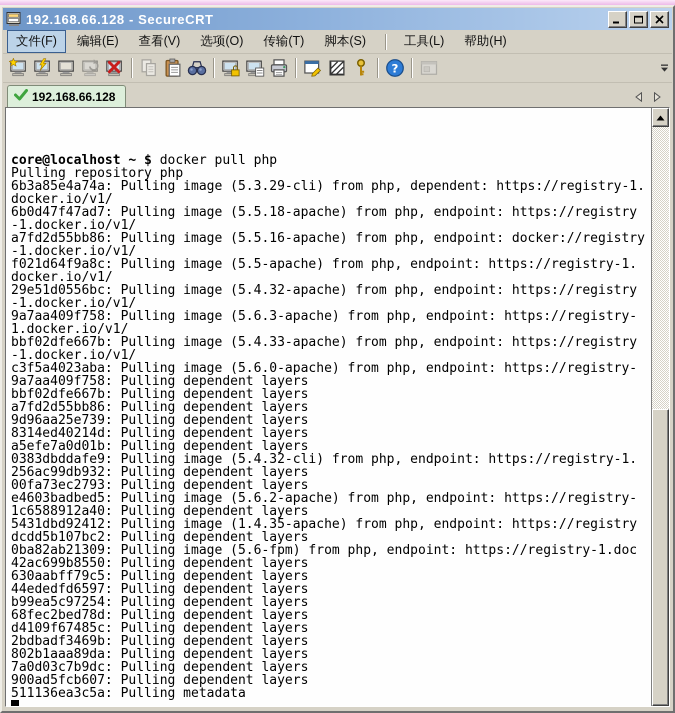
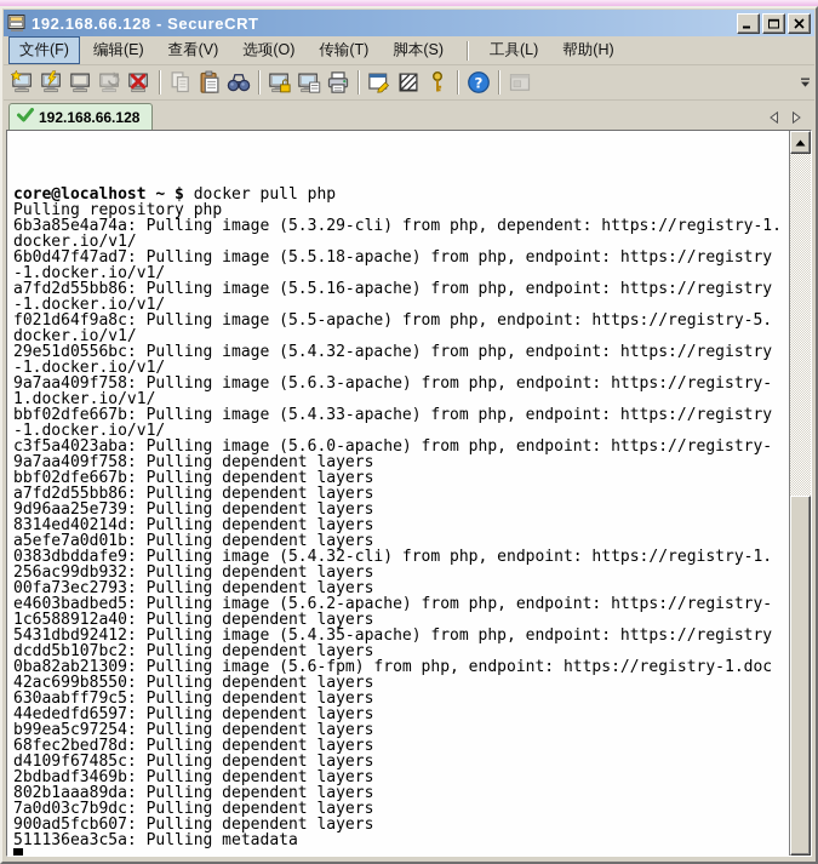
  192.168.66.128 - SecureCRT
  文件(F)
  编辑(E)
  查看(V)
  选项(O)
  传输(T)
  脚本(S)
  工具(L)
  帮助(H)
  ?
  192.168.66.128
  core@localhost ~ $ docker pull php
  Pulling repository php
  6b3a85e4a74a: Pulling image (5.3.29-cli) from php, dependent: https://registry-1.
  docker.io/v1/
  6b0d47f47ad7: Pulling image (5.5.18-apache) from php, endpoint: https://registry
  -1.docker.io/v1/
- a7fd2d55bb86: Pulling image (5.5.16-apache) from php, endpoint: docker://registry
+ a7fd2d55bb86: Pulling image (5.5.16-apache) from php, endpoint: https://registry
  -1.docker.io/v1/
- f021d64f9a8c: Pulling image (5.5-apache) from php, endpoint: https://registry-1.
+ f021d64f9a8c: Pulling image (5.5-apache) from php, endpoint: https://registry-5.
  docker.io/v1/
  29e51d0556bc: Pulling image (5.4.32-apache) from php, endpoint: https://registry
  -1.docker.io/v1/
  9a7aa409f758: Pulling image (5.6.3-apache) from php, endpoint: https://registry-
  1.docker.io/v1/
  bbf02dfe667b: Pulling image (5.4.33-apache) from php, endpoint: https://registry
  -1.docker.io/v1/
  c3f5a4023aba: Pulling image (5.6.0-apache) from php, endpoint: https://registry-
  9a7aa409f758: Pulling dependent layers
  bbf02dfe667b: Pulling dependent layers
  a7fd2d55bb86: Pulling dependent layers
  9d96aa25e739: Pulling dependent layers
  8314ed40214d: Pulling dependent layers
  a5efe7a0d01b: Pulling dependent layers
  0383dbddafe9: Pulling image (5.4.32-cli) from php, endpoint: https://registry-1.
  256ac99db932: Pulling dependent layers
  00fa73ec2793: Pulling dependent layers
  e4603badbed5: Pulling image (5.6.2-apache) from php, endpoint: https://registry-
  1c6588912a40: Pulling dependent layers
- 5431dbd92412: Pulling image (1.4.35-apache) from php, endpoint: https://registry
+ 5431dbd92412: Pulling image (5.4.35-apache) from php, endpoint: https://registry
  dcdd5b107bc2: Pulling dependent layers
  0ba82ab21309: Pulling image (5.6-fpm) from php, endpoint: https://registry-1.doc
  42ac699b8550: Pulling dependent layers
  630aabff79c5: Pulling dependent layers
  44ededfd6597: Pulling dependent layers
  b99ea5c97254: Pulling dependent layers
  68fec2bed78d: Pulling dependent layers
  d4109f67485c: Pulling dependent layers
  2bdbadf3469b: Pulling dependent layers
  802b1aaa89da: Pulling dependent layers
  7a0d03c7b9dc: Pulling dependent layers
  900ad5fcb607: Pulling dependent layers
  511136ea3c5a: Pulling metadata
